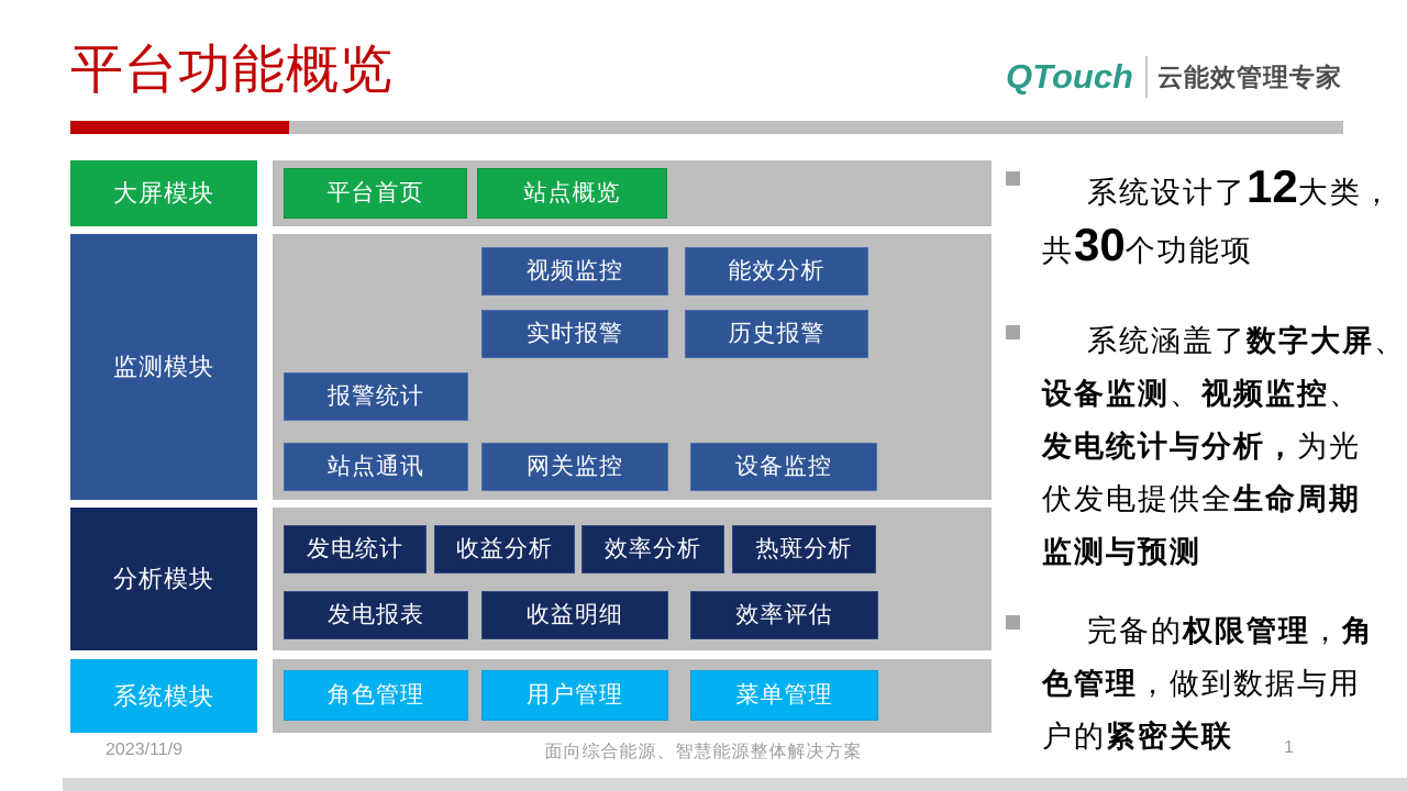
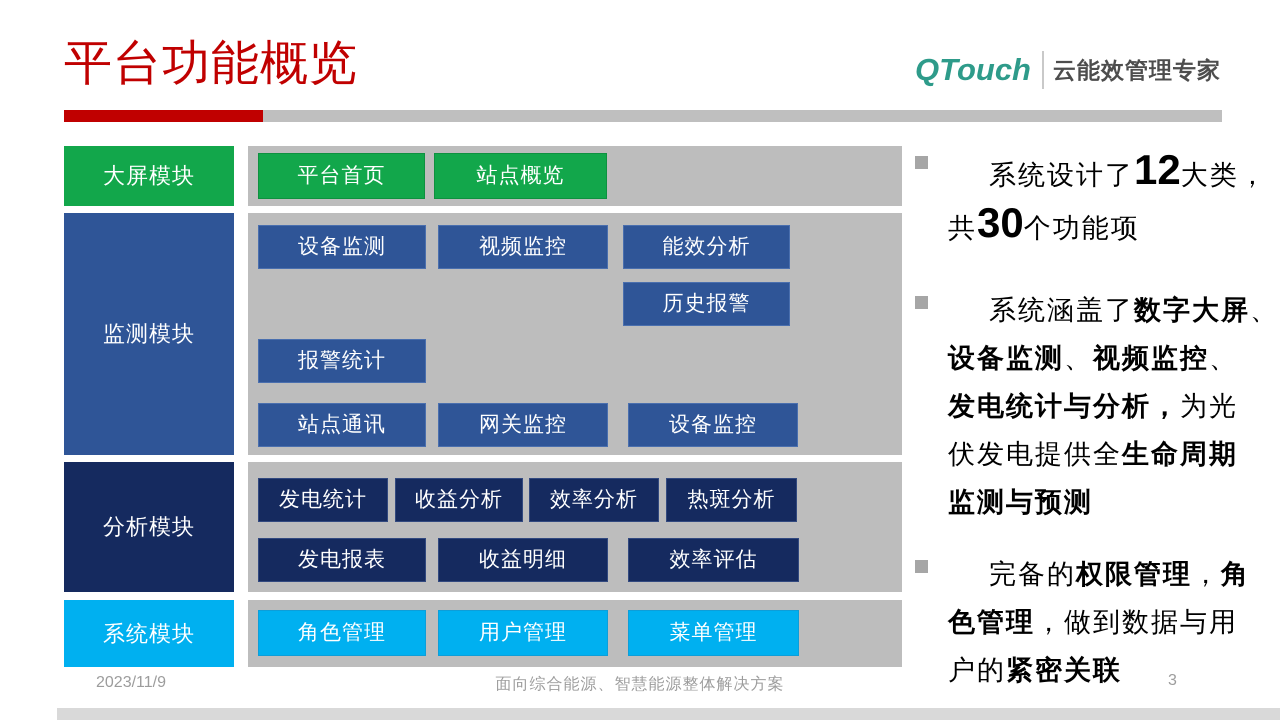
  平台功能概览
  QTouch
  云能效管理专家
  大屏模块
  平台首页
  站点概览
  监测模块
+ 设备监测
  视频监控
  能效分析
- 实时报警
  历史报警
  报警统计
  站点通讯
  网关监控
  设备监控
  分析模块
  发电统计
  收益分析
  效率分析
  热斑分析
  发电报表
  收益明细
  效率评估
  系统模块
  角色管理
  用户管理
  菜单管理
  系统设计了12大类，
  共30个功能项
  系统涵盖了数字大屏、
  设备监测、视频监控、
  发电统计与分析，为光
  伏发电提供全生命周期
  监测与预测
  完备的权限管理，角
  色管理，做到数据与用
  户的紧密关联
  2023/11/9
  面向综合能源、智慧能源整体解决方案
- 1
+ 3
